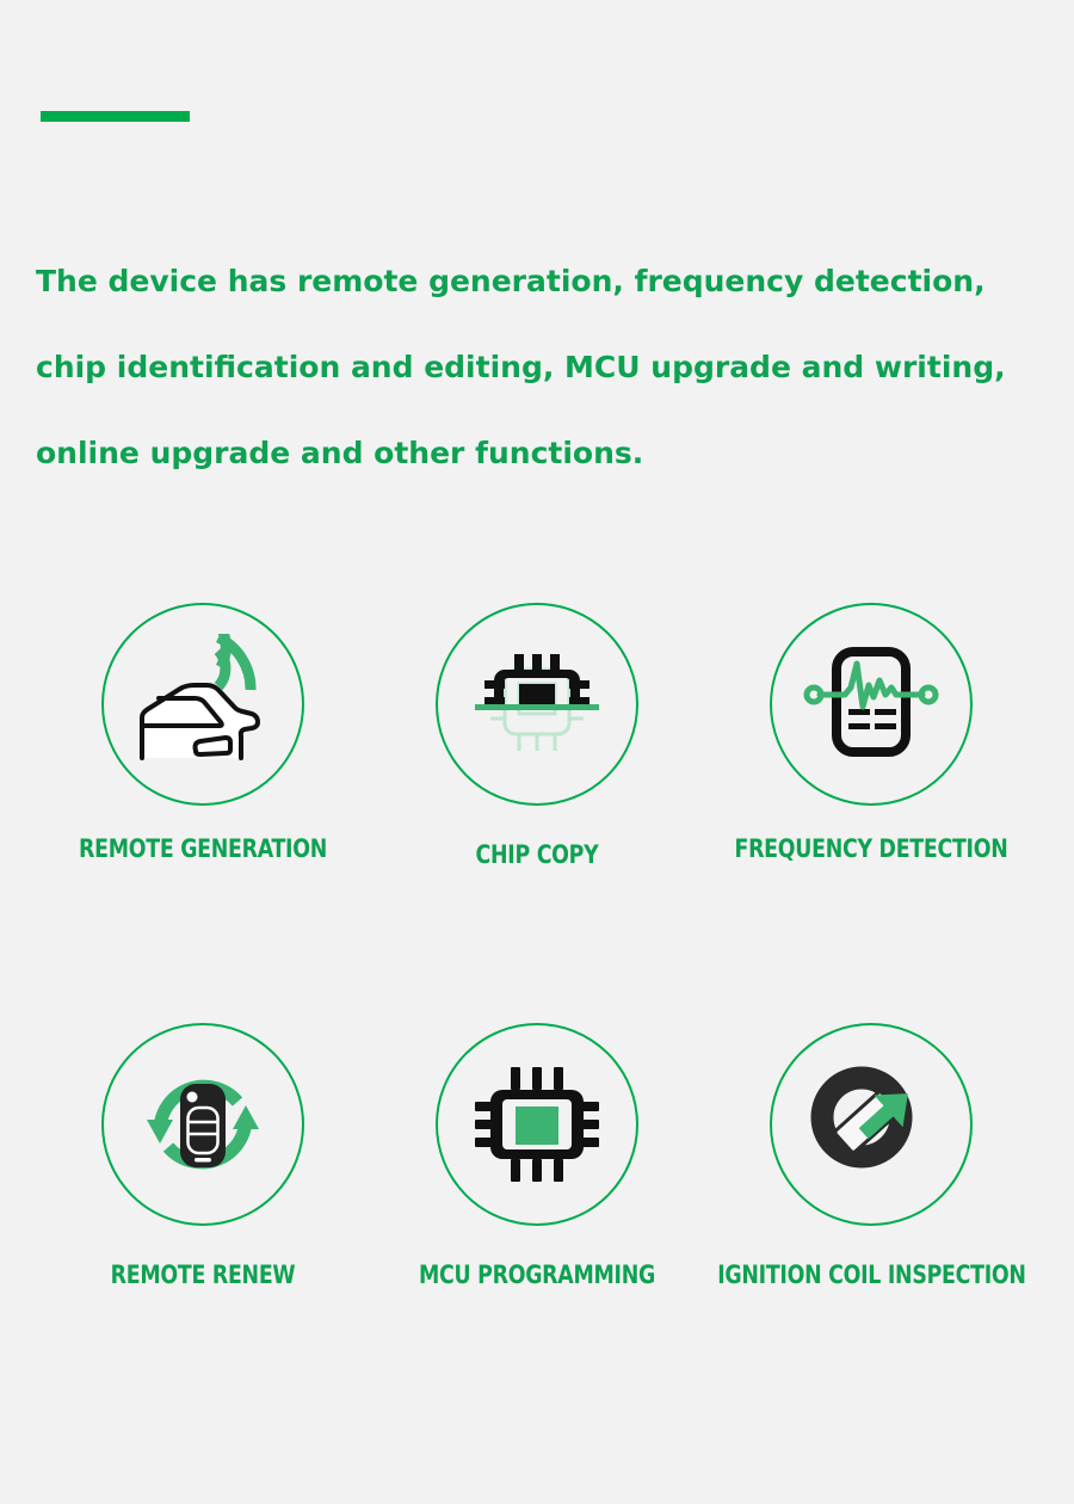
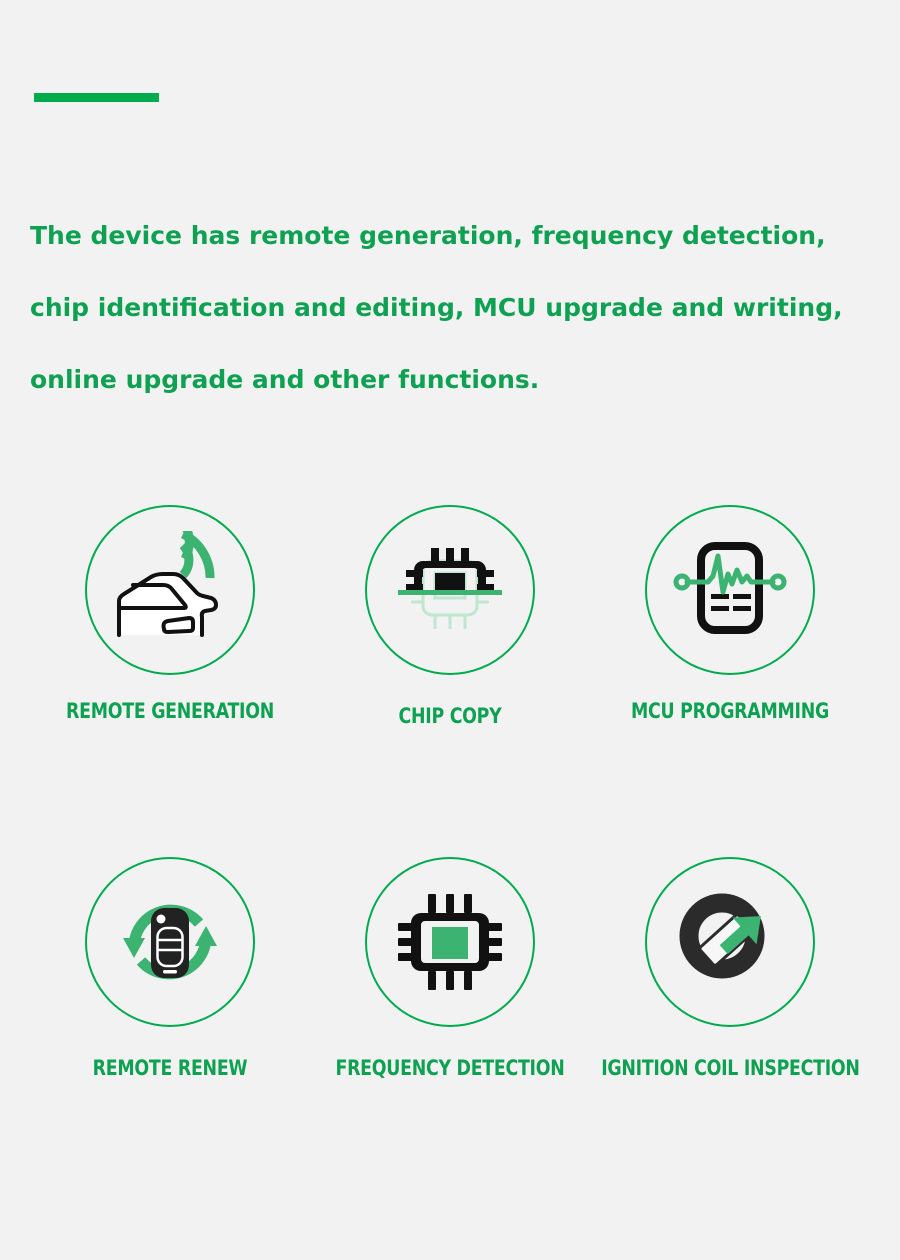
  The device has remote generation, frequency detection,
  chip identification and editing, MCU upgrade and writing,
  online upgrade and other functions.
  REMOTE GENERATION
  CHIP COPY
- FREQUENCY DETECTION
+ MCU PROGRAMMING
  REMOTE RENEW
- MCU PROGRAMMING
+ FREQUENCY DETECTION
  IGNITION COIL INSPECTION
